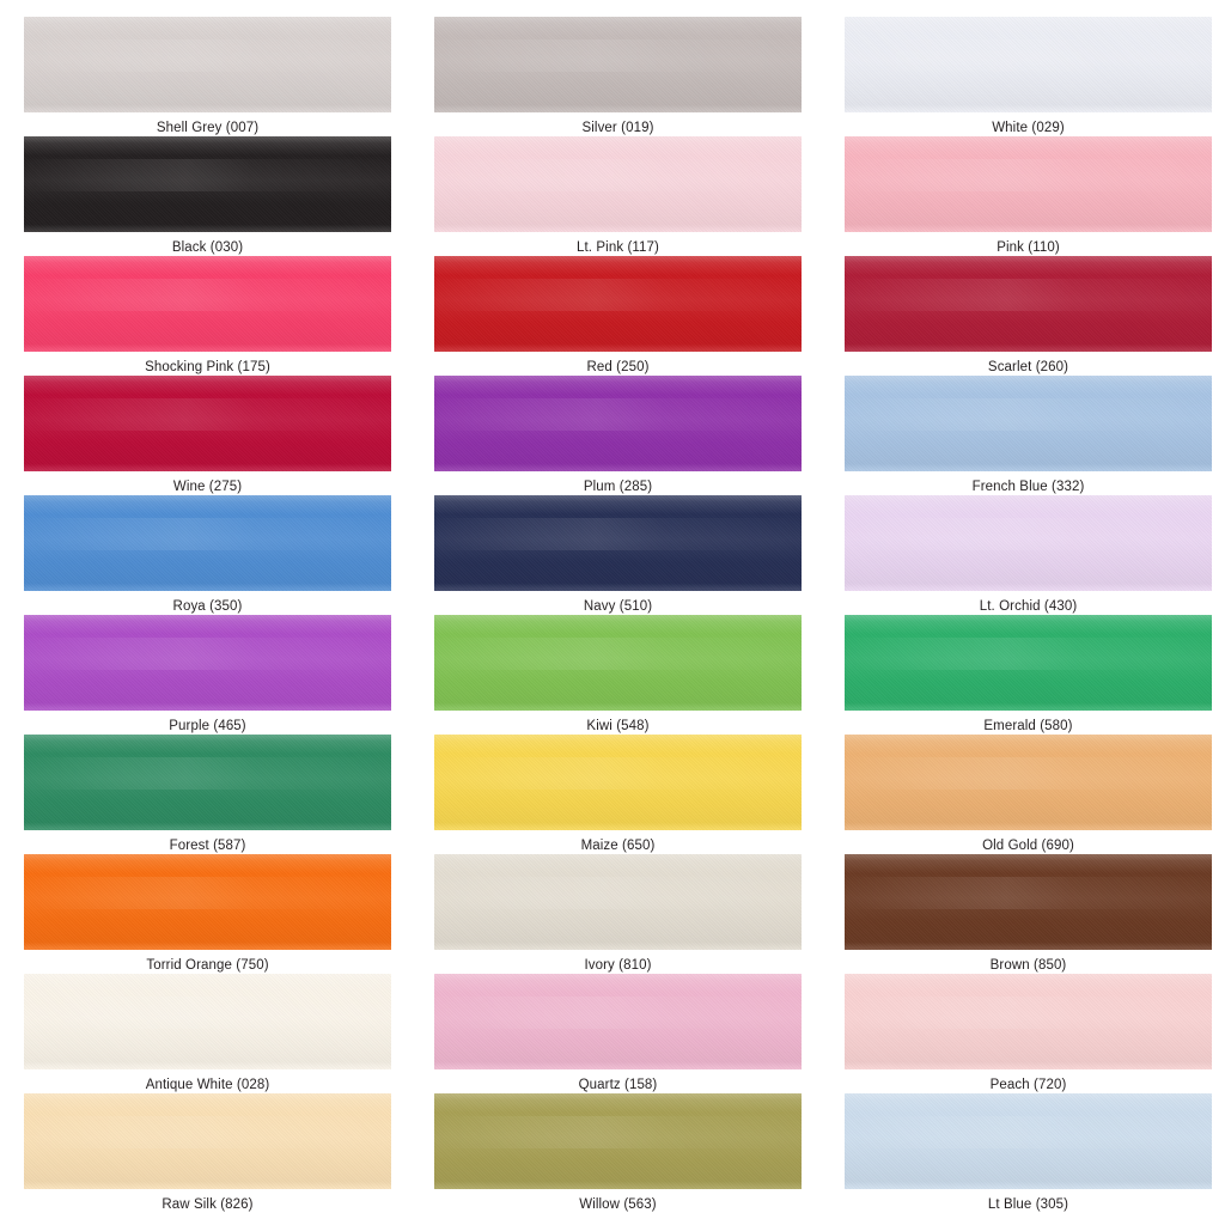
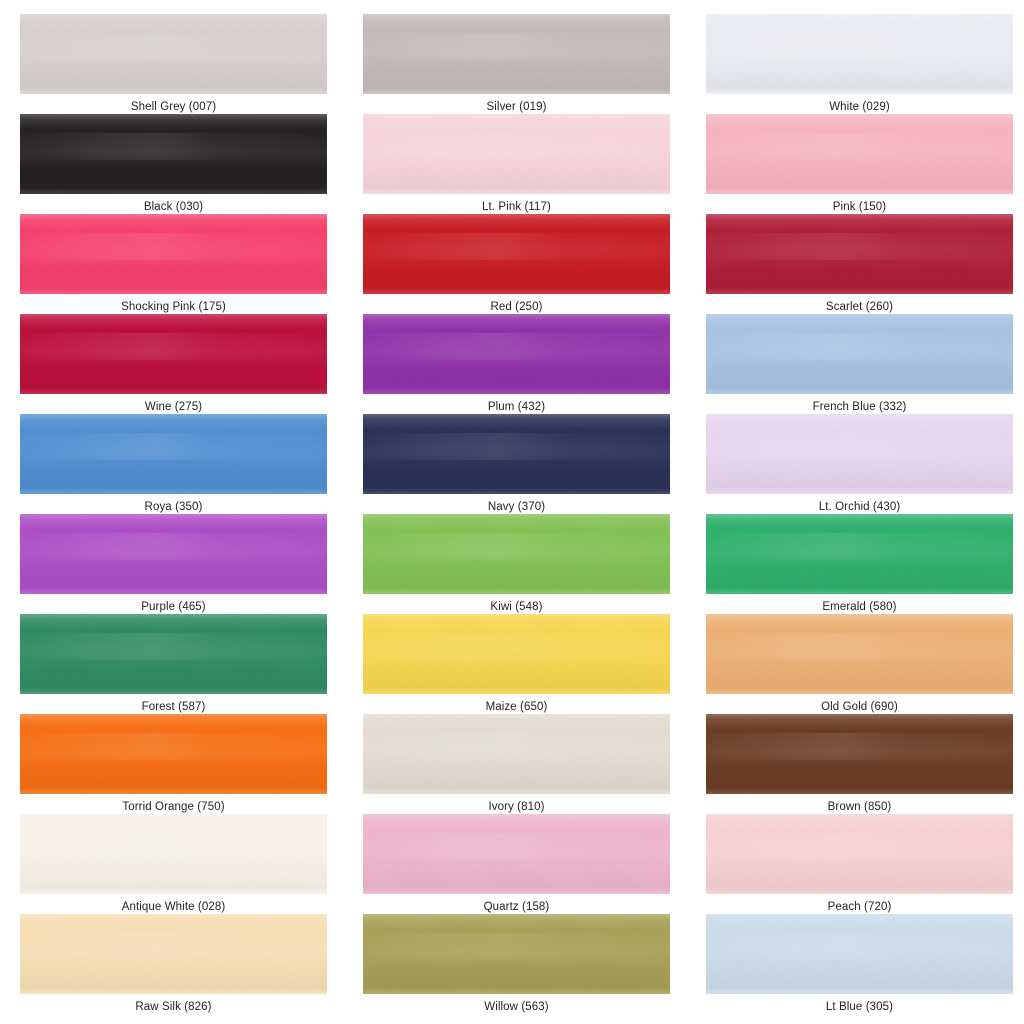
  Shell Grey (007)
  Silver (019)
  White (029)
  Black (030)
  Lt. Pink (117)
- Pink (110)
+ Pink (150)
  Shocking Pink (175)
  Red (250)
  Scarlet (260)
  Wine (275)
- Plum (285)
+ Plum (432)
  French Blue (332)
  Roya (350)
- Navy (510)
+ Navy (370)
  Lt. Orchid (430)
  Purple (465)
  Kiwi (548)
  Emerald (580)
  Forest (587)
  Maize (650)
  Old Gold (690)
  Torrid Orange (750)
  Ivory (810)
  Brown (850)
  Antique White (028)
  Quartz (158)
  Peach (720)
  Raw Silk (826)
  Willow (563)
  Lt Blue (305)
